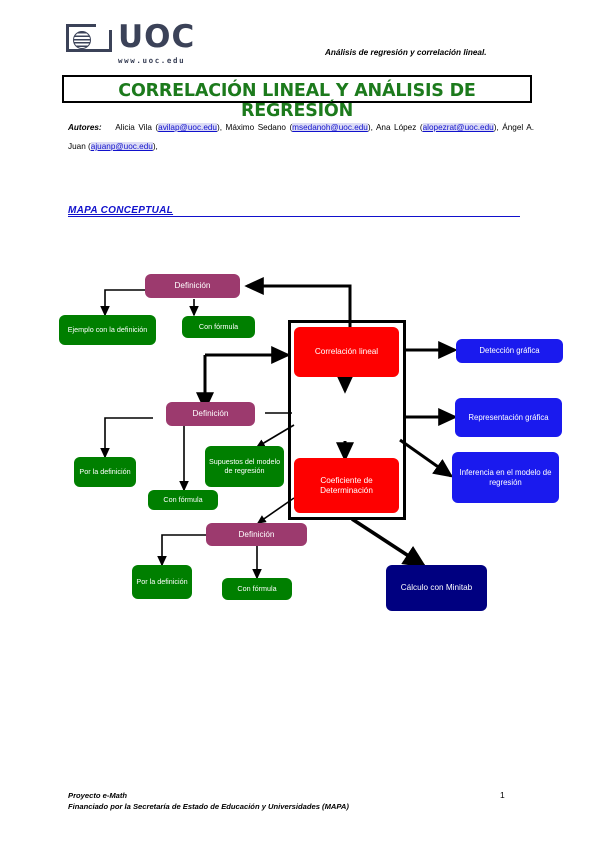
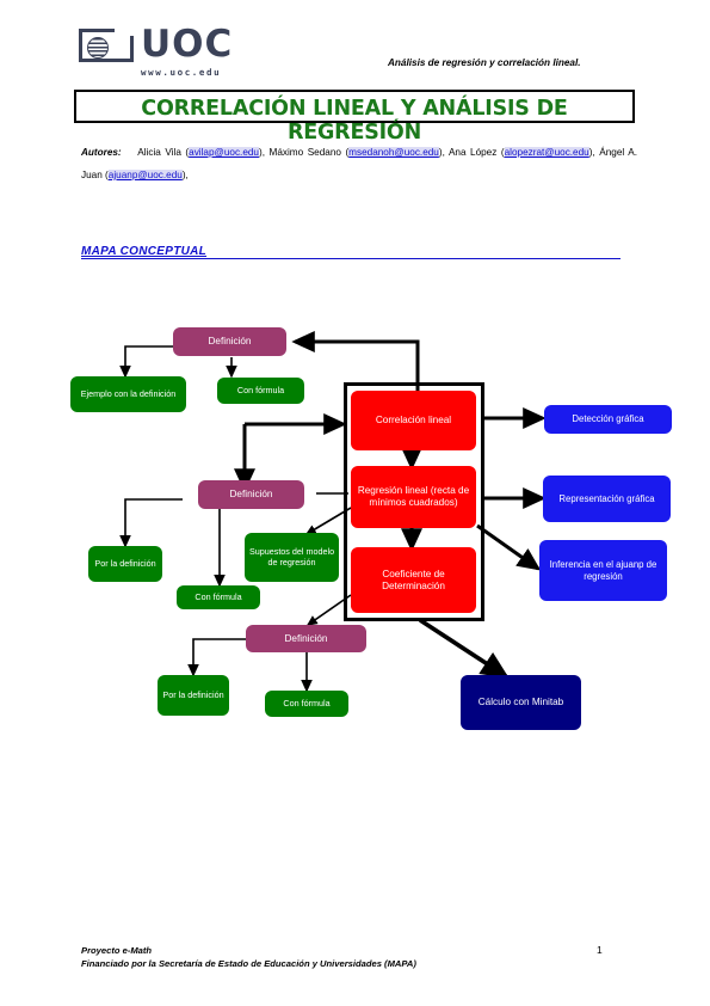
  UOC
  www.uoc.edu
  Análisis de regresión y correlación lineal.
  CORRELACIÓN LINEAL Y ANÁLISIS DE REGRESIÓN
  Autores: Alicia Vila (avilap@uoc.edu), Máximo Sedano (msedanoh@uoc.edu), Ana López (alopezrat@uoc.edu), Ángel A. Juan (ajuanp@uoc.edu),
  MAPA CONCEPTUAL
  Definición
  Ejemplo con la definición
  Con fórmula
  Correlación lineal
+ Regresión lineal (recta de mínimos cuadrados)
  Coeficiente de Determinación
  Detección gráfica
  Representación gráfica
- Inferencia en el modelo de regresión
+ Inferencia en el ajuanp de regresión
  Definición
  Por la definición
  Con fórmula
  Supuestos del modelo de regresión
  Definición
  Por la definición
  Con fórmula
  Cálculo con Minitab
  Proyecto e-Math
  Financiado por la Secretaría de Estado de Educación y Universidades (MAPA)
  1
